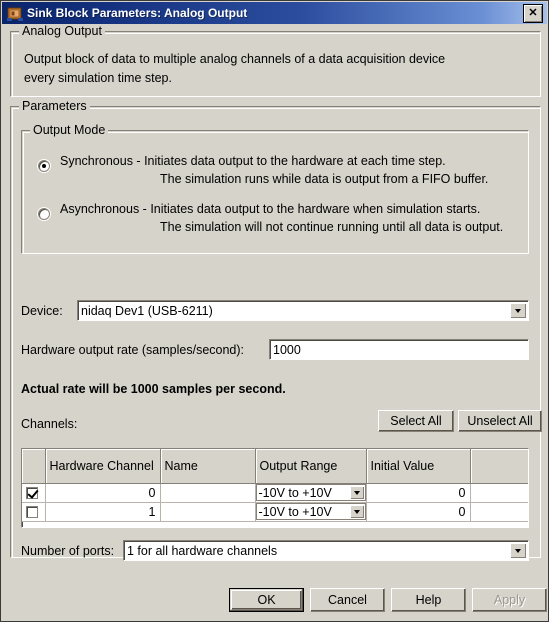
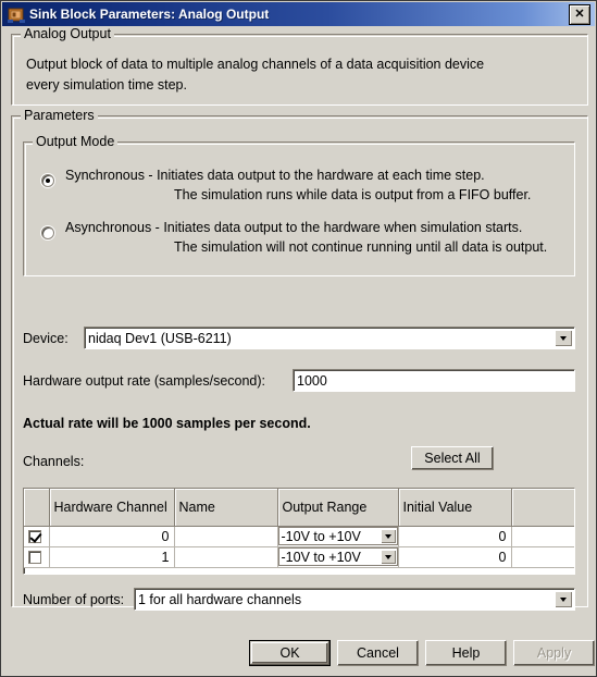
  Sink Block Parameters: Analog Output
  ✕
  Analog Output
  Output block of data to multiple analog channels of a data acquisition device
  every simulation time step.
  Parameters
  Output Mode
  Synchronous - Initiates data output to the hardware at each time step.
  The simulation runs while data is output from a FIFO buffer.
  Asynchronous - Initiates data output to the hardware when simulation starts.
  The simulation will not continue running until all data is output.
  Device:
  nidaq Dev1 (USB-6211)
  Hardware output rate (samples/second):
  1000
  Actual rate will be 1000 samples per second.
  Channels:
  Select All
- Unselect All
  	Hardware Channel	Name	Output Range	Initial Value
  	0		-10V to +10V	0
  	1		-10V to +10V	0
  Number of ports:
  1 for all hardware channels
  OK
  Cancel
  Help
  Apply
